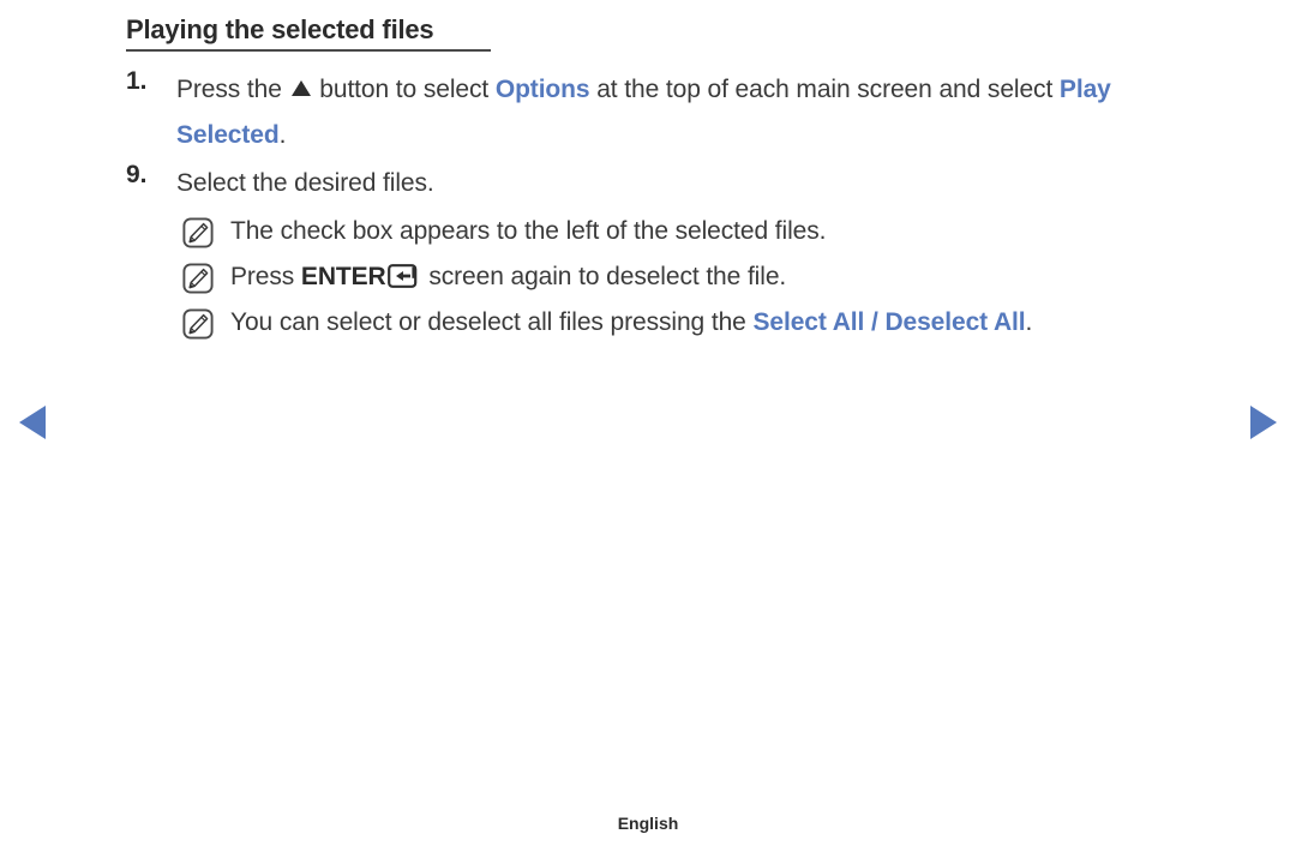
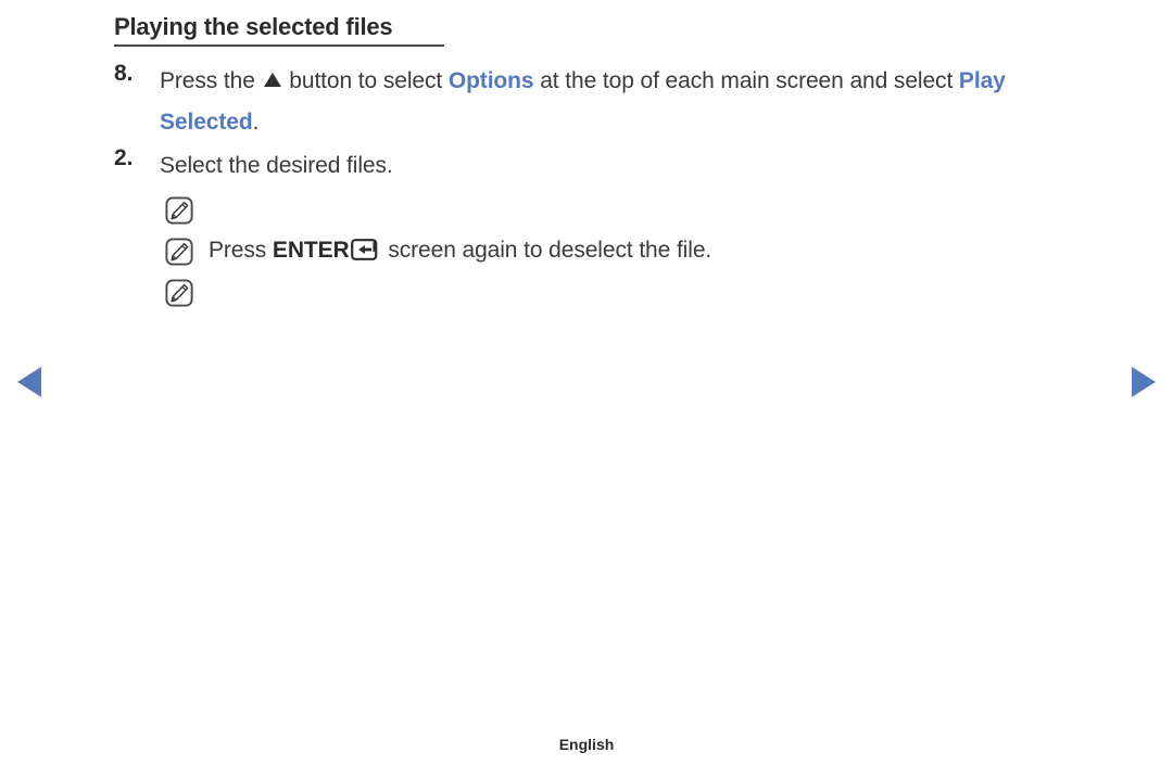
  Playing the selected files
- 1.
+ 8.
  Press the button to select Options at the top of each main screen and select Play Selected.
- 9.
+ 2.
  Select the desired files.
- The check box appears to the left of the selected files.
  Press ENTER screen again to deselect the file.
- You can select or deselect all files pressing the Select All / Deselect All.
  English
